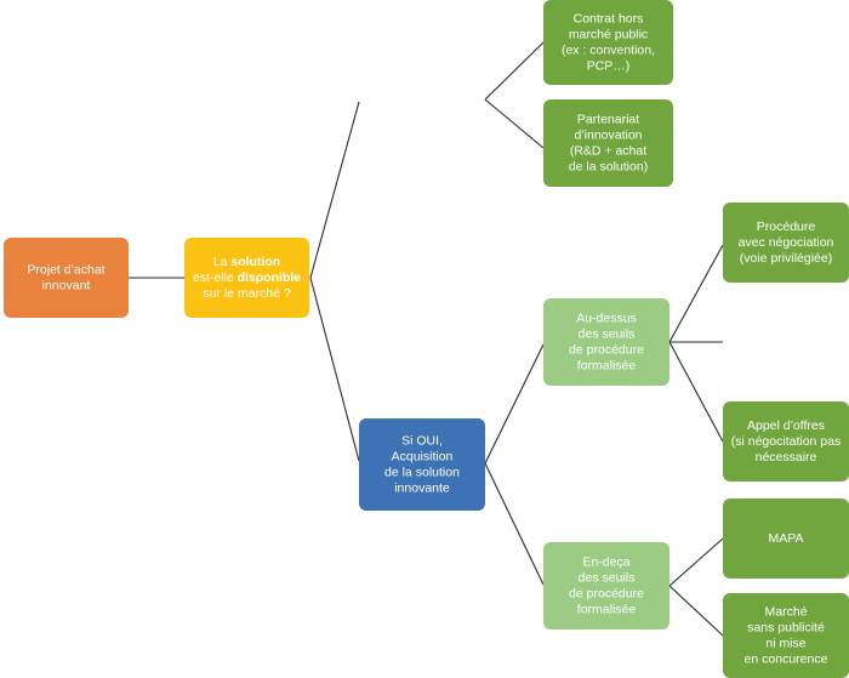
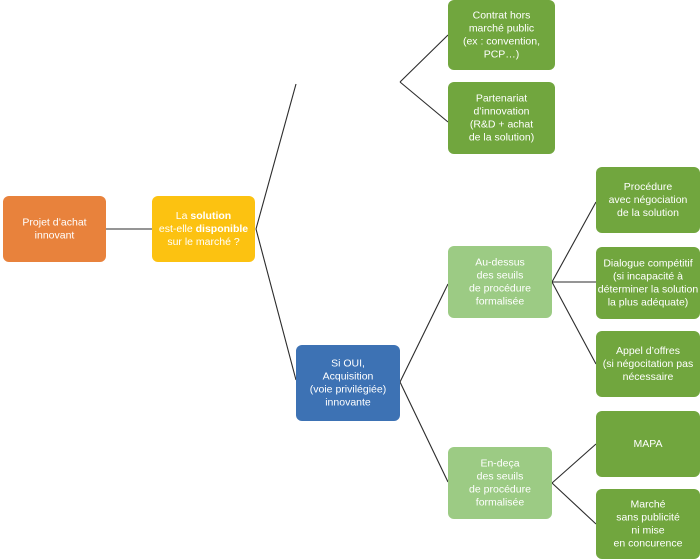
  Projet d’achat innovant
  La solution est-elle disponible sur le marché ?
- Si OUI, Acquisition de la solution innovante
+ Si OUI, Acquisition (voie privilégiée) innovante
  Contrat hors marché public (ex : convention, PCP…)
  Partenariat d’innovation (R&D + achat de la solution)
  Au-dessus des seuils de procédure formalisée
  En-deça des seuils de procédure formalisée
- Procédure avec négociation (voie privilégiée)
+ Procédure avec négociation de la solution
+ Dialogue compétitif (si incapacité à déterminer la solution la plus adéquate)
  Appel d’offres (si négocitation pas nécessaire
  MAPA
  Marché sans publicité ni mise en concurence
